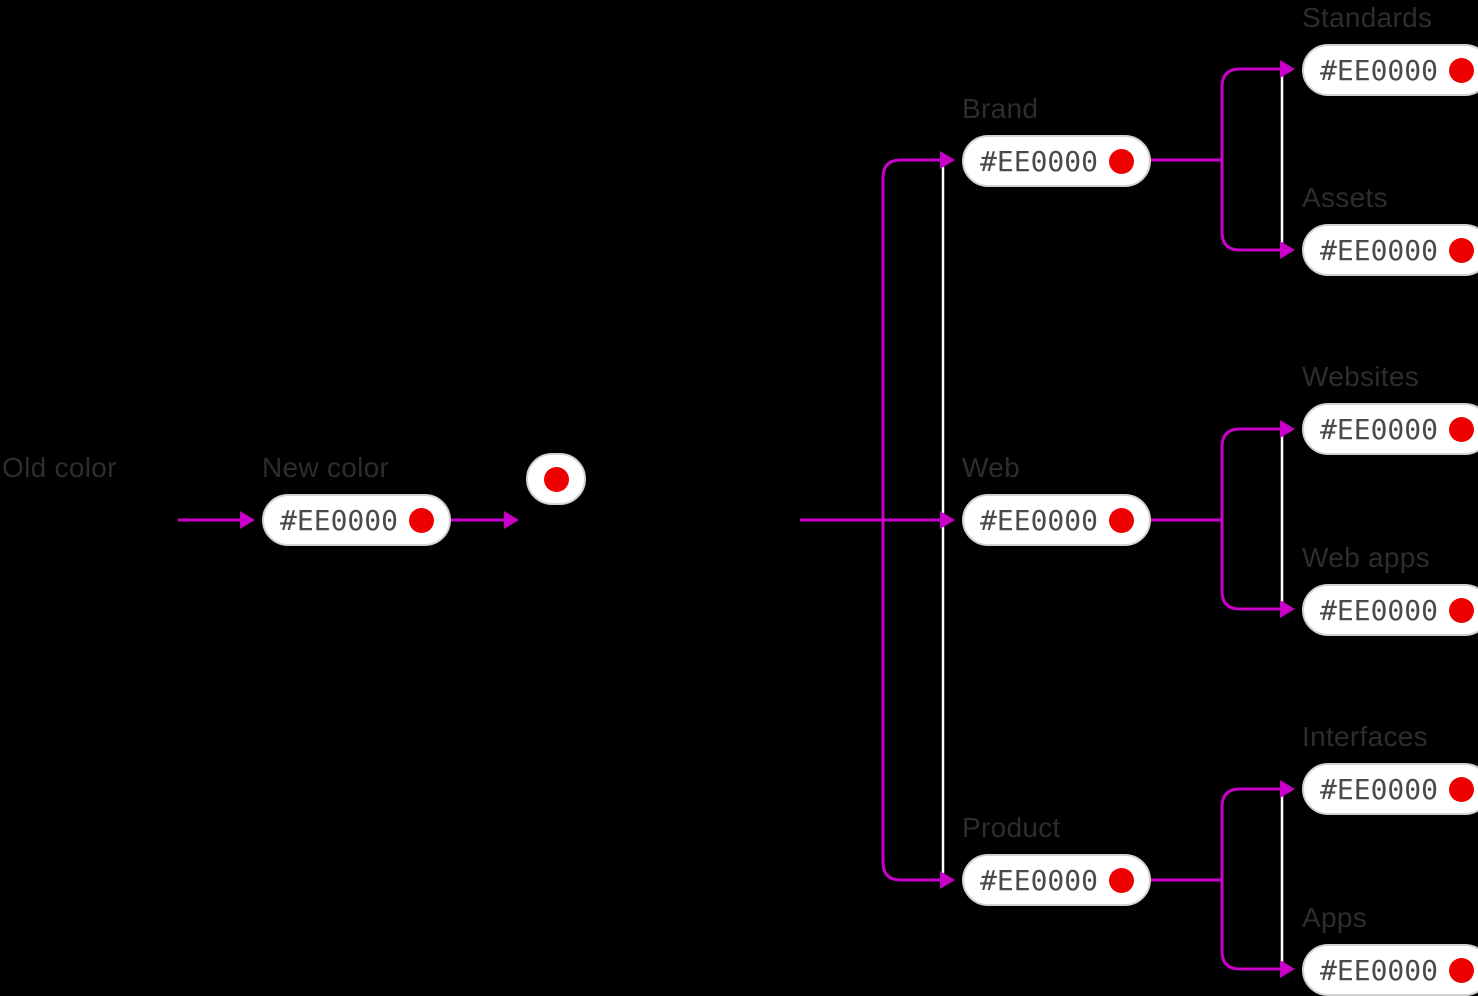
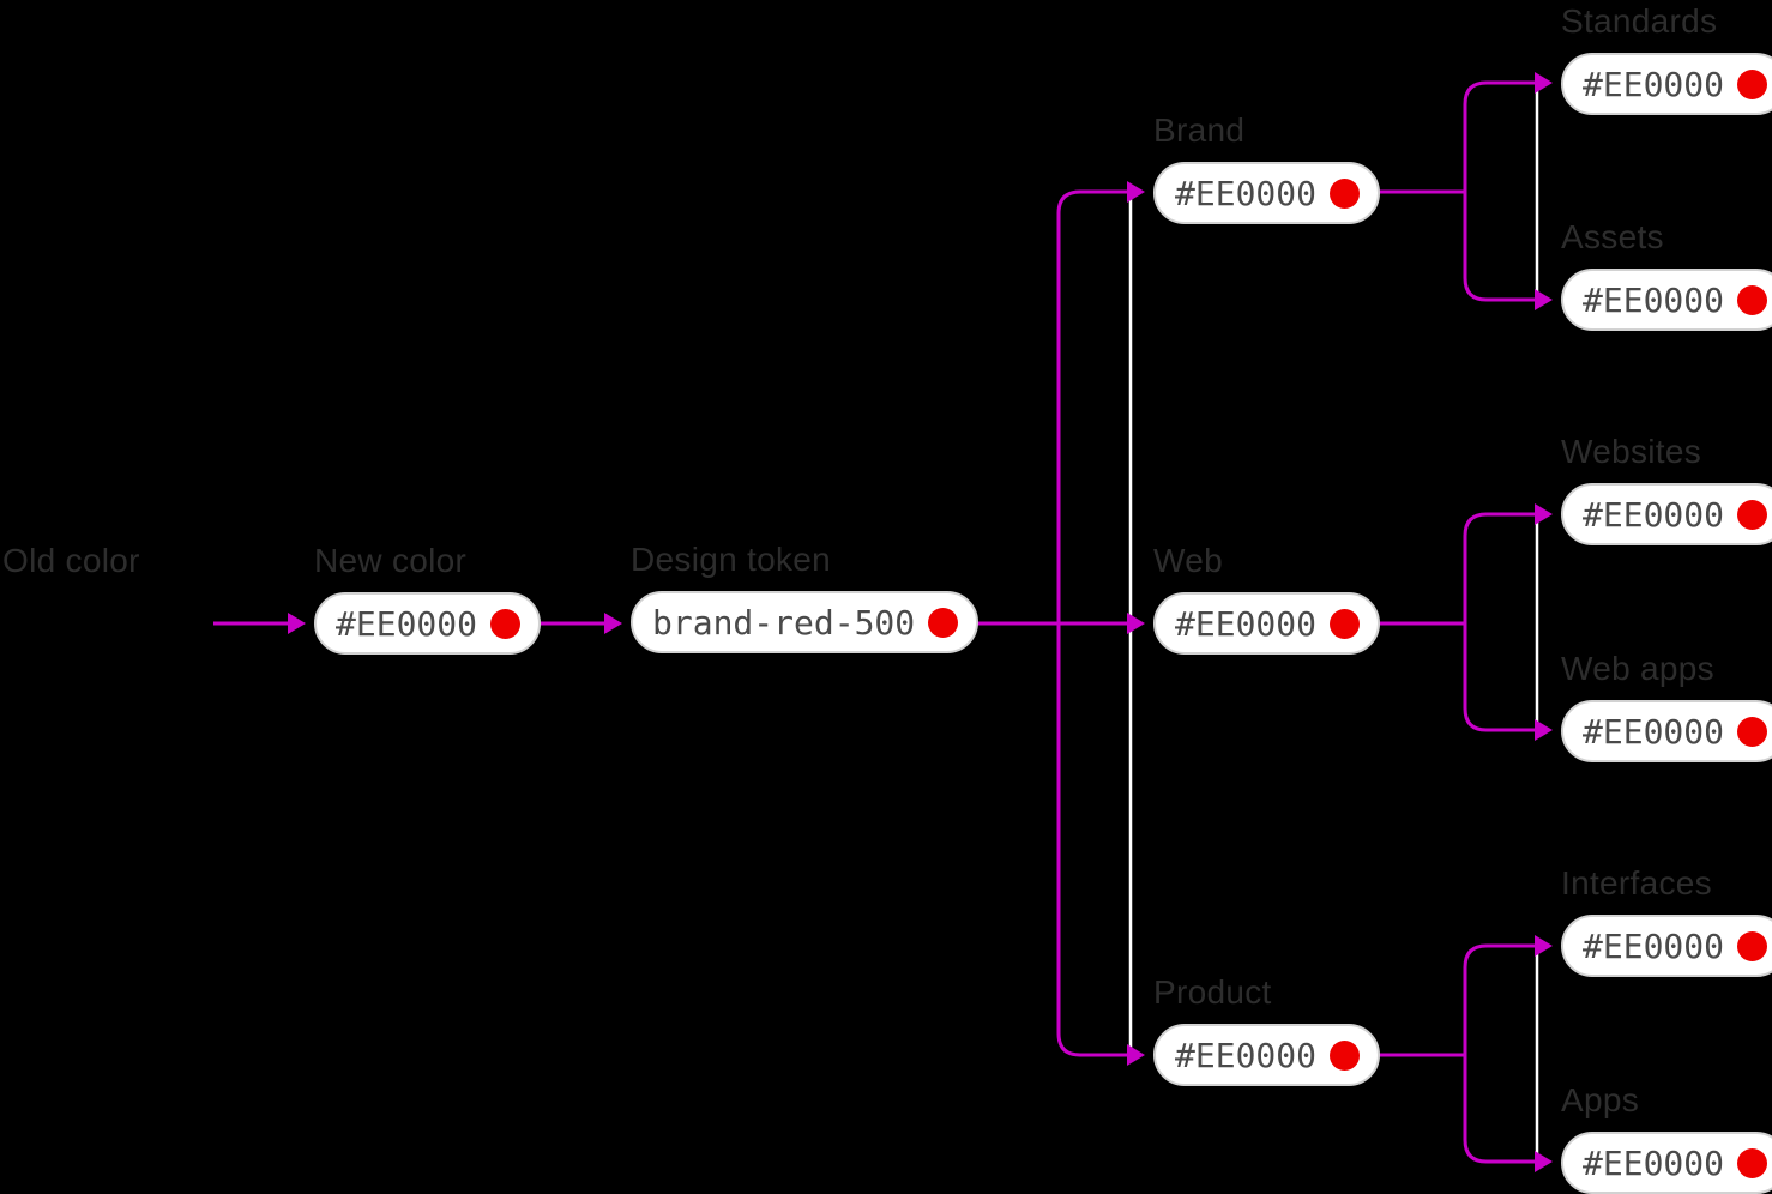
  Old color
  New color
  #EE0000
+ Design token
+ brand-red-500
  Brand
  #EE0000
  Web
  #EE0000
  Product
  #EE0000
  Standards
  #EE0000
  Assets
  #EE0000
  Websites
  #EE0000
  Web apps
  #EE0000
  Interfaces
  #EE0000
  Apps
  #EE0000
